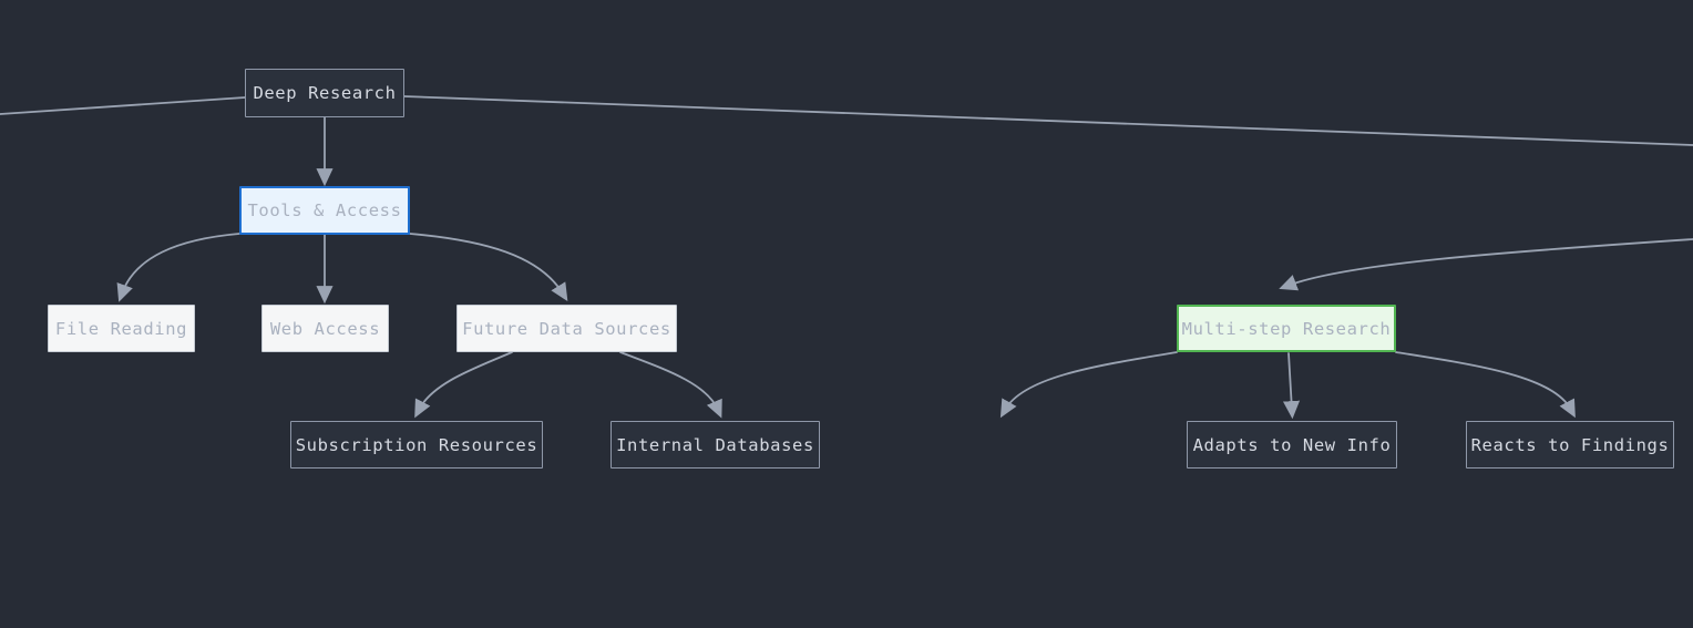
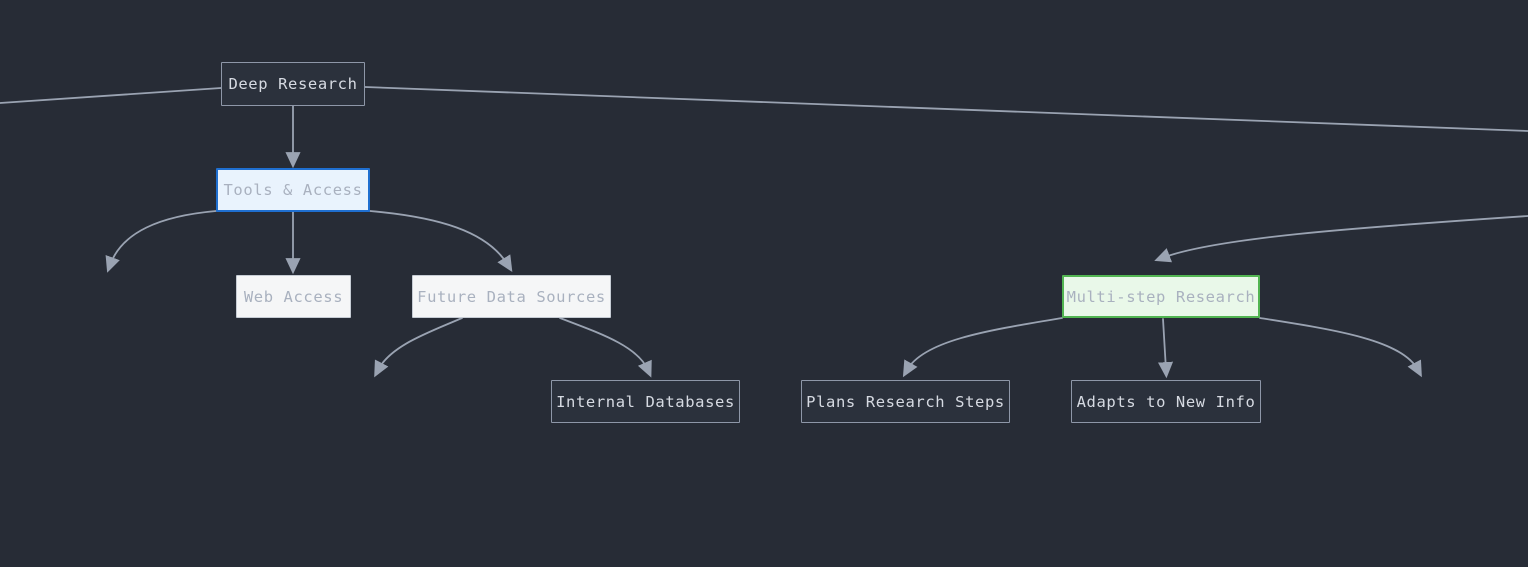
  Deep Research
  Tools & Access
- File Reading
  Web Access
  Future Data Sources
  Multi-step Research
- Subscription Resources
  Internal Databases
+ Plans Research Steps
  Adapts to New Info
- Reacts to Findings
